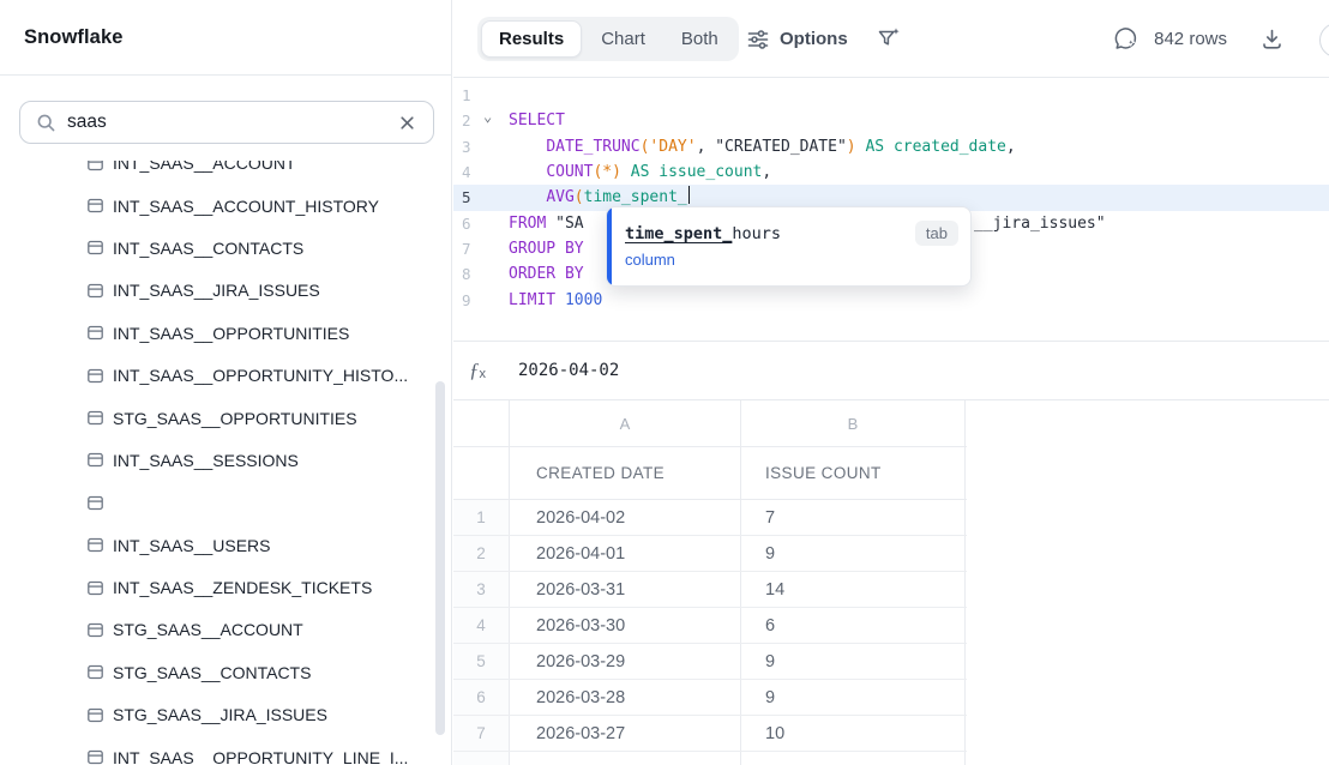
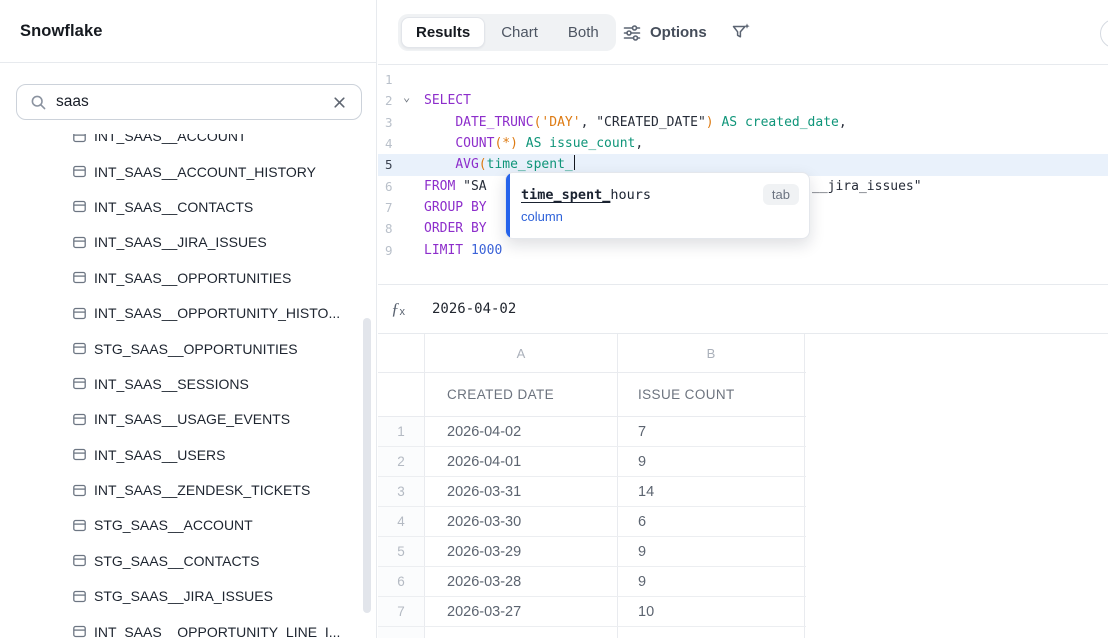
  Snowflake
  saas
  INT_SAAS__ACCOUNT
  INT_SAAS__ACCOUNT_HISTORY
  INT_SAAS__CONTACTS
  INT_SAAS__JIRA_ISSUES
  INT_SAAS__OPPORTUNITIES
  INT_SAAS__OPPORTUNITY_HISTO...
  STG_SAAS__OPPORTUNITIES
  INT_SAAS__SESSIONS
+ INT_SAAS__USAGE_EVENTS
  INT_SAAS__USERS
  INT_SAAS__ZENDESK_TICKETS
  STG_SAAS__ACCOUNT
  STG_SAAS__CONTACTS
  STG_SAAS__JIRA_ISSUES
  INT_SAAS__OPPORTUNITY_LINE_I...
  Results
  Chart
  Both
  Options
- 842 rows
  1
  2
  ⌄
  SELECT
  3
  DATE_TRUNC('DAY', "CREATED_DATE") AS created_date,
  4
  COUNT(*) AS issue_count,
  5
  AVG(time_spent_
  6
  FROM "SA
  __jira_issues"
  7
  GROUP BY
  8
  ORDER BY
  9
  LIMIT 1000
  time_spent_hours
  tab
  column
  ƒx
  2026-04-02
  A
  B
  CREATED DATE
  ISSUE COUNT
  1
  2026-04-02
  7
  2
  2026-04-01
  9
  3
  2026-03-31
  14
  4
  2026-03-30
  6
  5
  2026-03-29
  9
  6
  2026-03-28
  9
  7
  2026-03-27
  10
